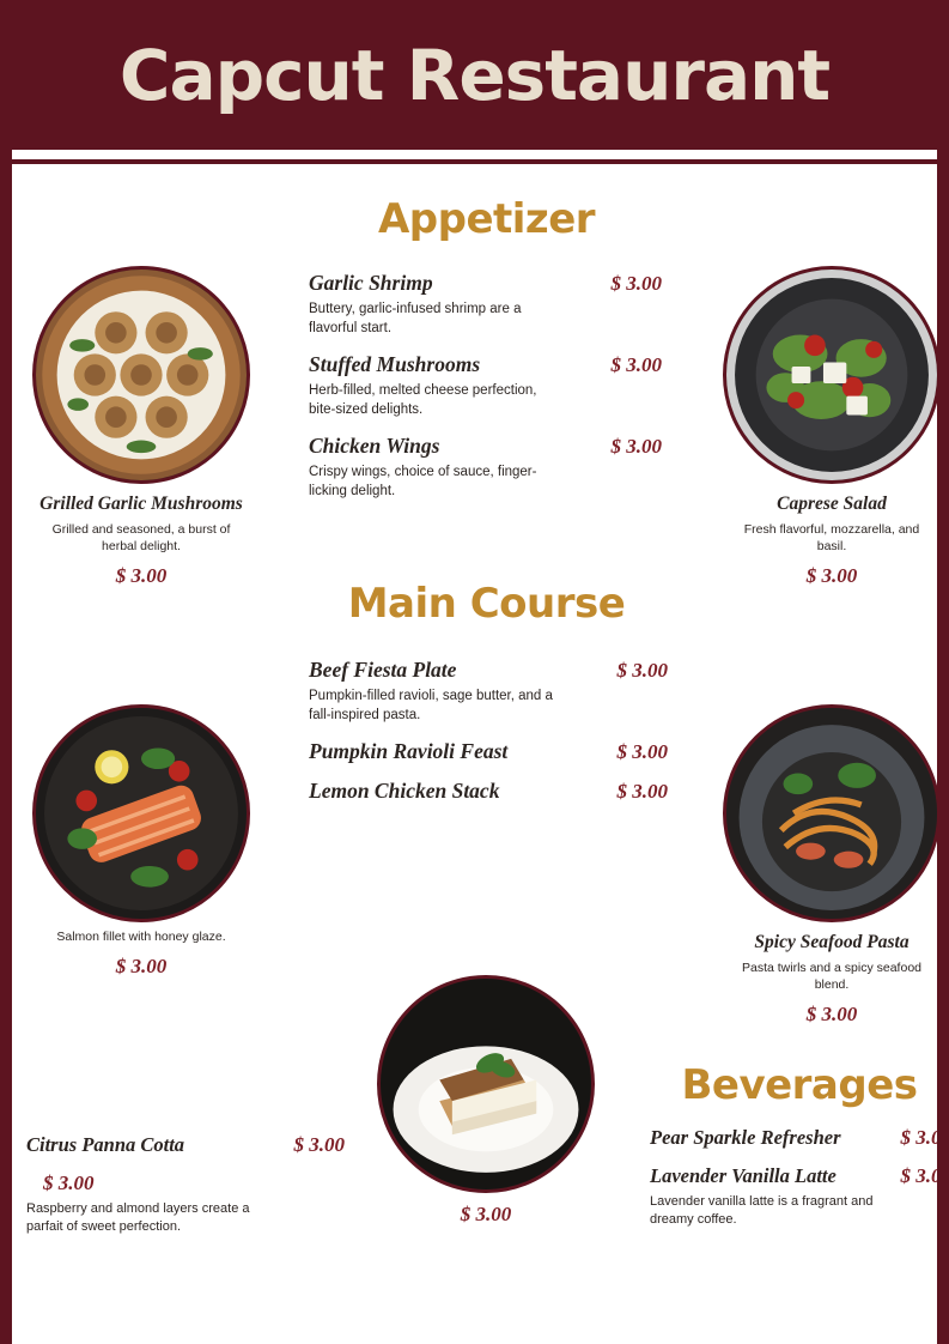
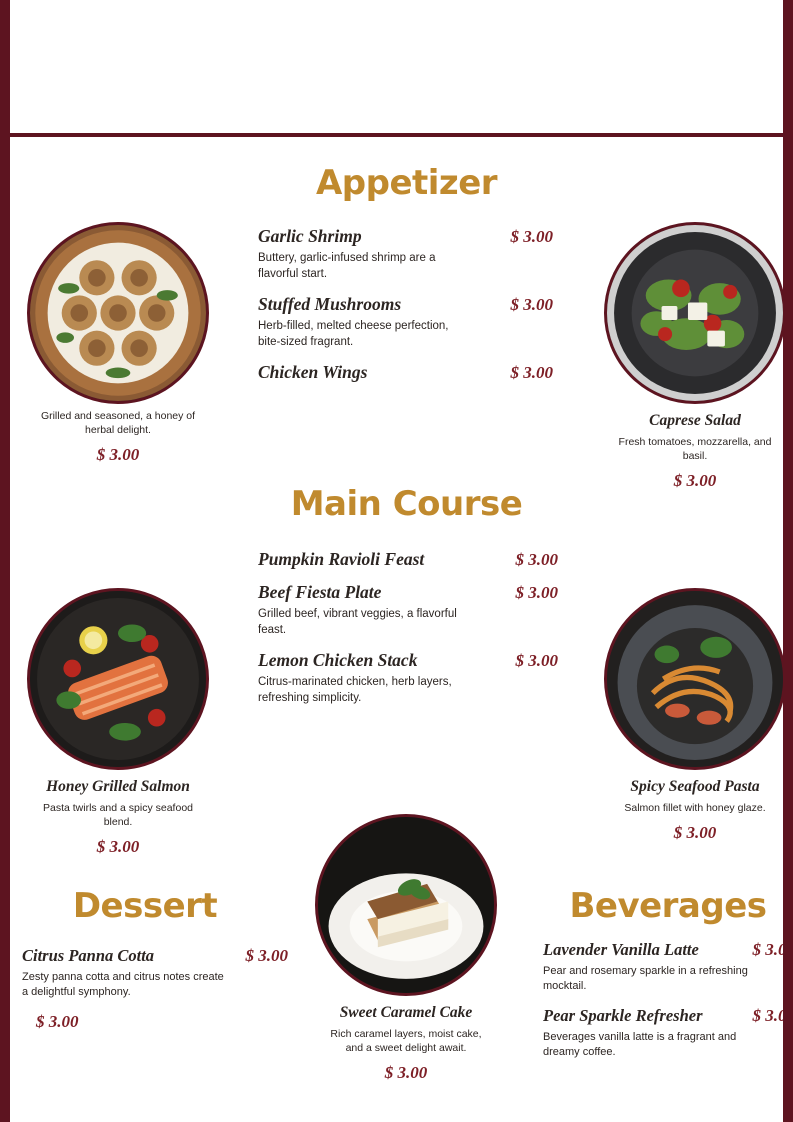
- Capcut Restaurant
  Appetizer
  Main Course
+ Dessert
  Beverages
  Garlic Shrimp
  $ 3.00
  Buttery, garlic-infused shrimp are a flavorful start.
  Stuffed Mushrooms
  $ 3.00
- Herb-filled, melted cheese perfection, bite-sized delights.
+ Herb-filled, melted cheese perfection, bite-sized fragrant.
  Chicken Wings
  $ 3.00
- Crispy wings, choice of sauce, finger-licking delight.
- Beef Fiesta Plate
+ Pumpkin Ravioli Feast
  $ 3.00
- Pumpkin-filled ravioli, sage butter, and a fall-inspired pasta.
- Pumpkin Ravioli Feast
+ Beef Fiesta Plate
  $ 3.00
+ Grilled beef, vibrant veggies, a flavorful feast.
  Lemon Chicken Stack
  $ 3.00
+ Citrus-marinated chicken, herb layers, refreshing simplicity.
  Citrus Panna Cotta
  $ 3.00
+ Zesty panna cotta and citrus notes create a delightful symphony.
  $ 3.00
- Raspberry and almond layers create a parfait of sweet perfection.
- Pear Sparkle Refresher
+ Lavender Vanilla Latte
  $ 3.0
+ Pear and rosemary sparkle in a refreshing mocktail.
- Lavender Vanilla Latte
+ Pear Sparkle Refresher
  $ 3.0
- Lavender vanilla latte is a fragrant and dreamy coffee.
+ Beverages vanilla latte is a fragrant and dreamy coffee.
- Grilled Garlic Mushrooms
- Grilled and seasoned, a burst of herbal delight.
+ Grilled and seasoned, a honey of herbal delight.
  $ 3.00
  Caprese Salad
- Fresh flavorful, mozzarella, and basil.
+ Fresh tomatoes, mozzarella, and basil.
  $ 3.00
+ Honey Grilled Salmon
- Salmon fillet with honey glaze.
+ Pasta twirls and a spicy seafood blend.
  $ 3.00
  Spicy Seafood Pasta
- Pasta twirls and a spicy seafood blend.
+ Salmon fillet with honey glaze.
  $ 3.00
+ Sweet Caramel Cake
+ Rich caramel layers, moist cake, and a sweet delight await.
  $ 3.00
